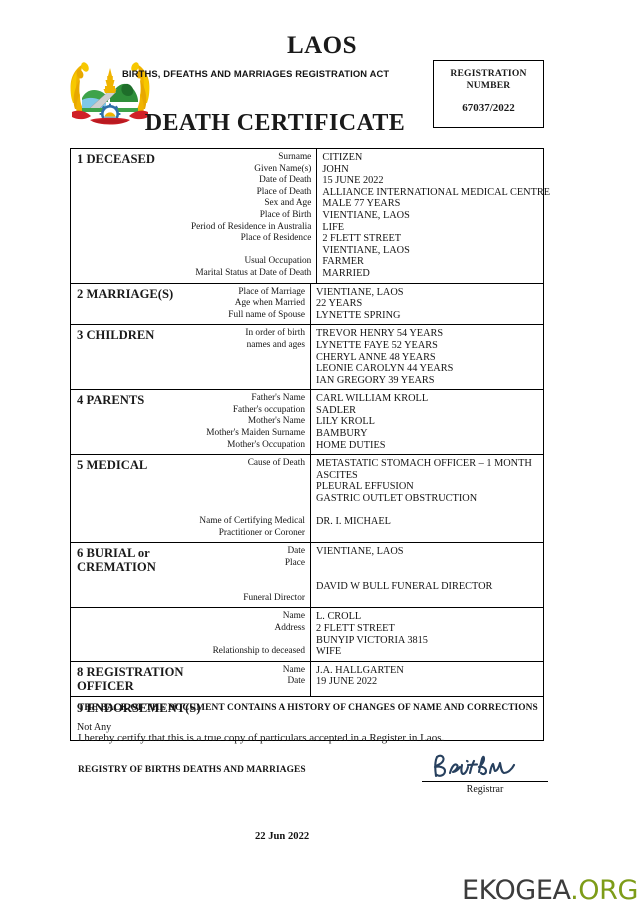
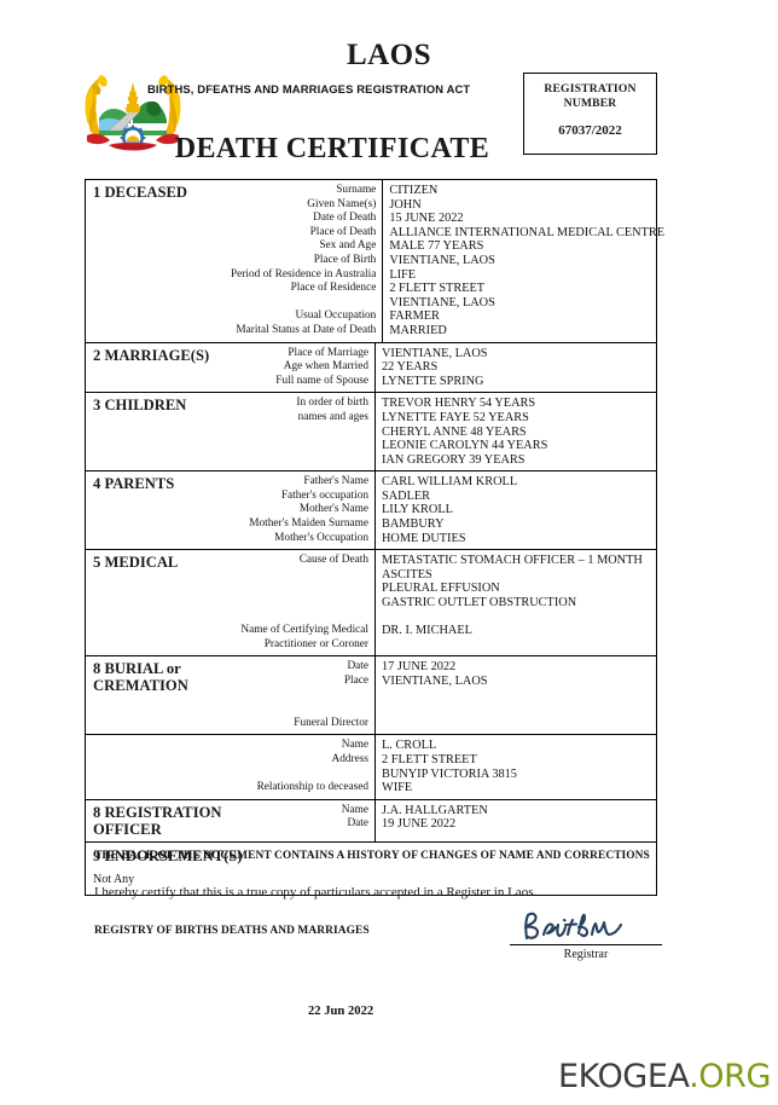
  LAOS
  BIRTHS, DFEATHS AND MARRIAGES REGISTRATION ACT
  DEATH CERTIFICATE
  REGISTRATION
  NUMBER
  67037/2022
  1 DECEASED
  Surname
  Given Name(s)
  Date of Death
  Place of Death
  Sex and Age
  Place of Birth
  Period of Residence in Australia
  Place of Residence
  Usual Occupation
  Marital Status at Date of Death
  CITIZEN
  JOHN
  15 JUNE 2022
  ALLIANCE INTERNATIONAL MEDICAL CENTRE
  MALE 77 YEARS
  VIENTIANE, LAOS
  LIFE
  2 FLETT STREET
  VIENTIANE, LAOS
  FARMER
  MARRIED
  2 MARRIAGE(S)
  Place of Marriage
  Age when Married
  Full name of Spouse
  VIENTIANE, LAOS
  22 YEARS
  LYNETTE SPRING
  3 CHILDREN
  In order of birth
  names and ages
  TREVOR HENRY 54 YEARS
  LYNETTE FAYE 52 YEARS
  CHERYL ANNE 48 YEARS
  LEONIE CAROLYN 44 YEARS
  IAN GREGORY 39 YEARS
  4 PARENTS
  Father's Name
  Father's occupation
  Mother's Name
  Mother's Maiden Surname
  Mother's Occupation
  CARL WILLIAM KROLL
  SADLER
  LILY KROLL
  BAMBURY
  HOME DUTIES
  5 MEDICAL
  Cause of Death
  Name of Certifying Medical
  Practitioner or Coroner
  METASTATIC STOMACH OFFICER – 1 MONTH
  ASCITES
  PLEURAL EFFUSION
  GASTRIC OUTLET OBSTRUCTION
  DR. I. MICHAEL
- 6 BURIAL or CREMATION
+ 8 BURIAL or CREMATION
  Date
  Place
  Funeral Director
+ 17 JUNE 2022
  VIENTIANE, LAOS
- DAVID W BULL FUNERAL DIRECTOR
  Name
  Address
  Relationship to deceased
  L. CROLL
  2 FLETT STREET
  BUNYIP VICTORIA 3815
  WIFE
  8 REGISTRATION OFFICER
  Name
  Date
  J.A. HALLGARTEN
  19 JUNE 2022
  9 ENDORSEMENT(S)
  Not Any
  THE BACK OF THE DOCUMENT CONTAINS A HISTORY OF CHANGES OF NAME AND CORRECTIONS
  I hereby certify that this is a true copy of particulars accepted in a Register in Laos.
  REGISTRY OF BIRTHS DEATHS AND MARRIAGES
  Registrar
  22 Jun 2022
  EKOGEA.ORG
